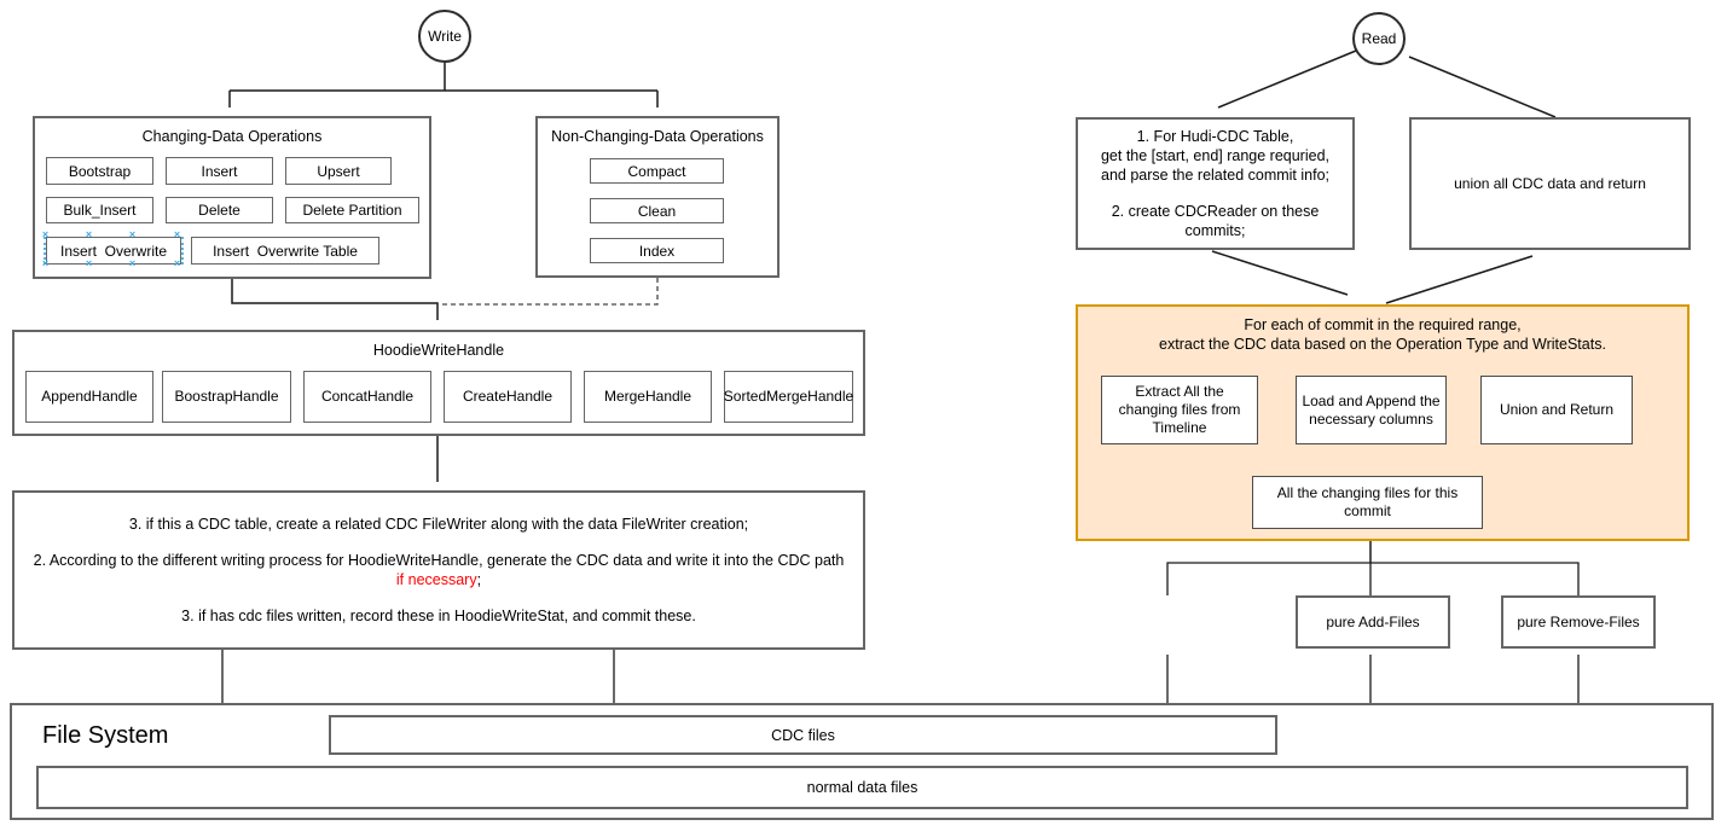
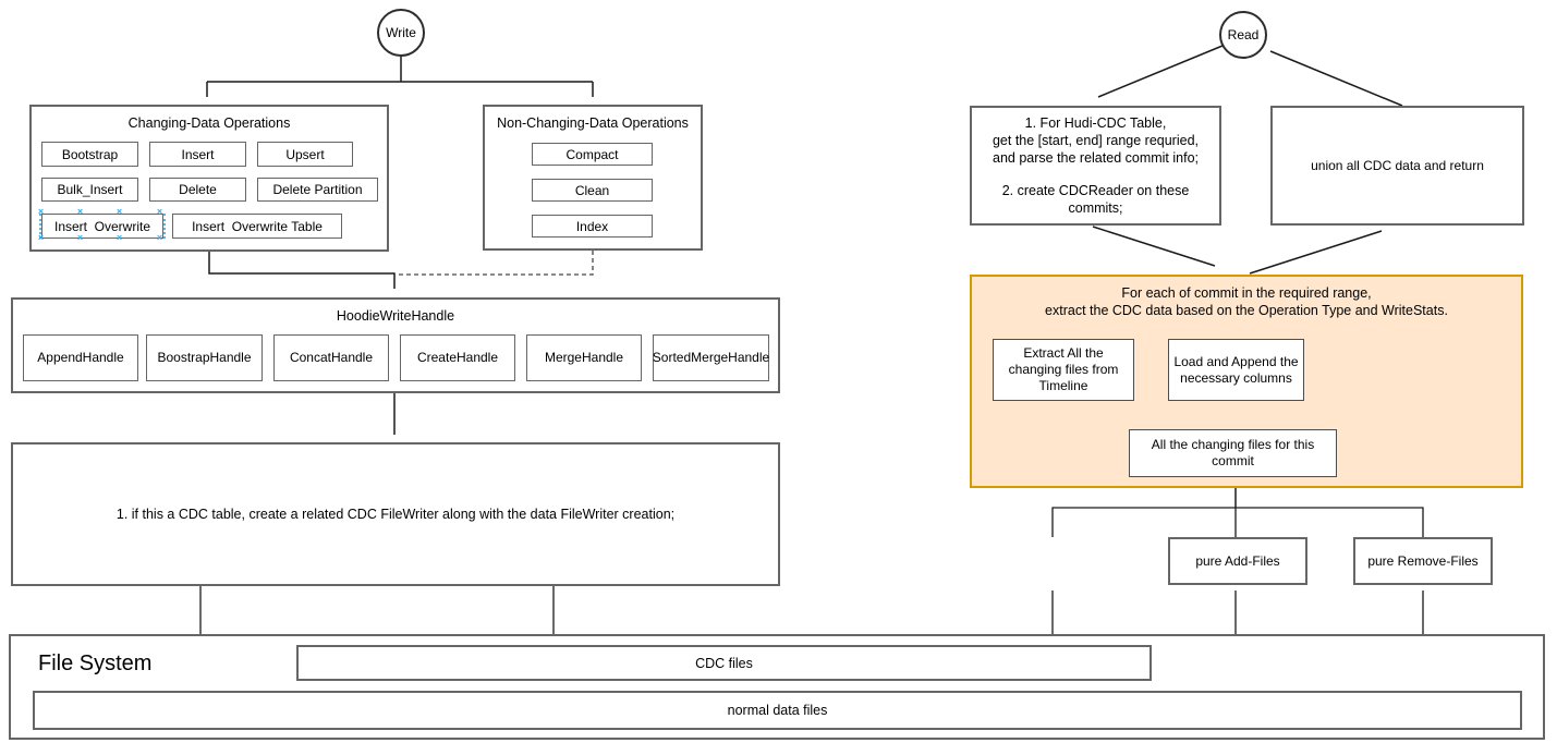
  Write
  Changing-Data Operations
  Bootstrap
  Insert
  Upsert
  Bulk_Insert
  Delete
  Delete Partition
  Insert Overwrite
  ×
  ×
  ×
  ×
  ×
  ×
  ×
  ×
  Insert Overwrite Table
  Non-Changing-Data Operations
  Compact
  Clean
  Index
  HoodieWriteHandle
  AppendHandle
  BoostrapHandle
  ConcatHandle
  CreateHandle
  MergeHandle
  SortedMergeHandle
- 3. if this a CDC table, create a related CDC FileWriter along with the data FileWriter creation;
+ 1. if this a CDC table, create a related CDC FileWriter along with the data FileWriter creation;
- 2. According to the different writing process for HoodieWriteHandle, generate the CDC data and write it into the CDC path if necessary;
- 3. if has cdc files written, record these in HoodieWriteStat, and commit these.
  Read
  1. For Hudi-CDC Table,
  get the [start, end] range requried,
  and parse the related commit info;
  2. create CDCReader on these
  commits;
  union all CDC data and return
  For each of commit in the required range,
  extract the CDC data based on the Operation Type and WriteStats.
  Extract All the changing files from Timeline
  Load and Append the necessary columns
- Union and Return
  All the changing files for this commit
  pure Add-Files
  pure Remove-Files
  File System
  CDC files
  normal data files
